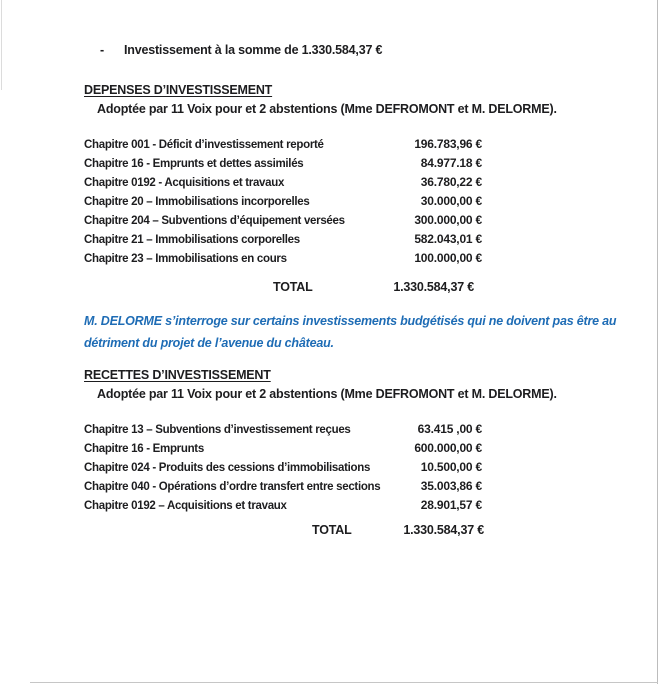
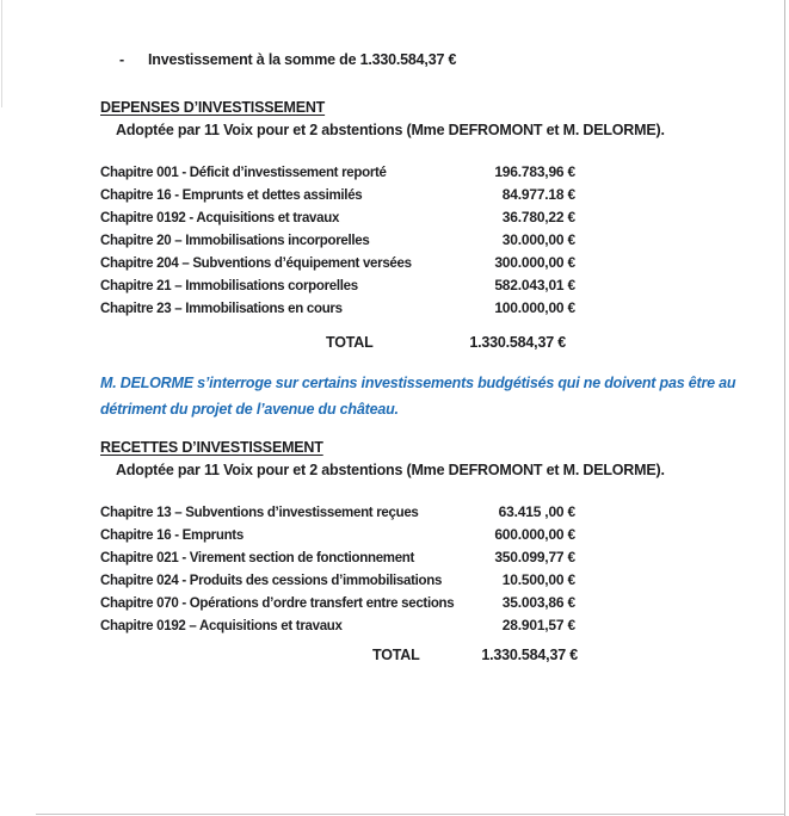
  - Investissement à la somme de 1.330.584,37 €
  DEPENSES D’INVESTISSEMENT
  Adoptée par 11 Voix pour et 2 abstentions (Mme DEFROMONT et M. DELORME).
  Chapitre 001 - Déficit d’investissement reporté
  196.783,96 €
  Chapitre 16 - Emprunts et dettes assimilés
  84.977.18 €
  Chapitre 0192 - Acquisitions et travaux
  36.780,22 €
  Chapitre 20 – Immobilisations incorporelles
  30.000,00 €
  Chapitre 204 – Subventions d’équipement versées
  300.000,00 €
  Chapitre 21 – Immobilisations corporelles
  582.043,01 €
  Chapitre 23 – Immobilisations en cours
  100.000,00 €
  TOTAL
  1.330.584,37 €
  M. DELORME s’interroge sur certains investissements budgétisés qui ne doivent pas être au
  détriment du projet de l’avenue du château.
  RECETTES D’INVESTISSEMENT
  Adoptée par 11 Voix pour et 2 abstentions (Mme DEFROMONT et M. DELORME).
  Chapitre 13 – Subventions d’investissement reçues
  63.415 ,00 €
  Chapitre 16 - Emprunts
  600.000,00 €
+ Chapitre 021 - Virement section de fonctionnement
+ 350.099,77 €
  Chapitre 024 - Produits des cessions d’immobilisations
  10.500,00 €
- Chapitre 040 - Opérations d’ordre transfert entre sections
+ Chapitre 070 - Opérations d’ordre transfert entre sections
  35.003,86 €
  Chapitre 0192 – Acquisitions et travaux
  28.901,57 €
  TOTAL
  1.330.584,37 €
